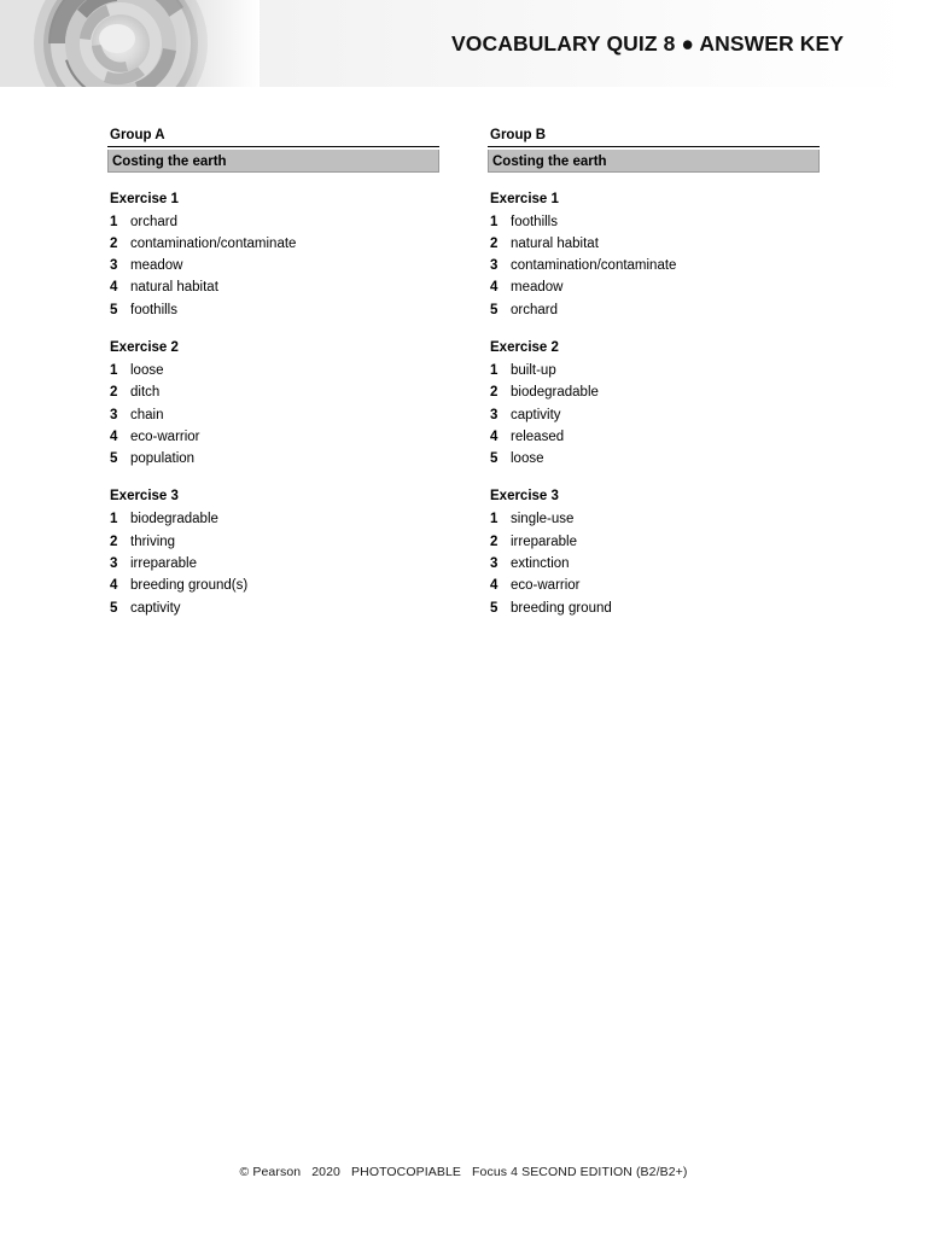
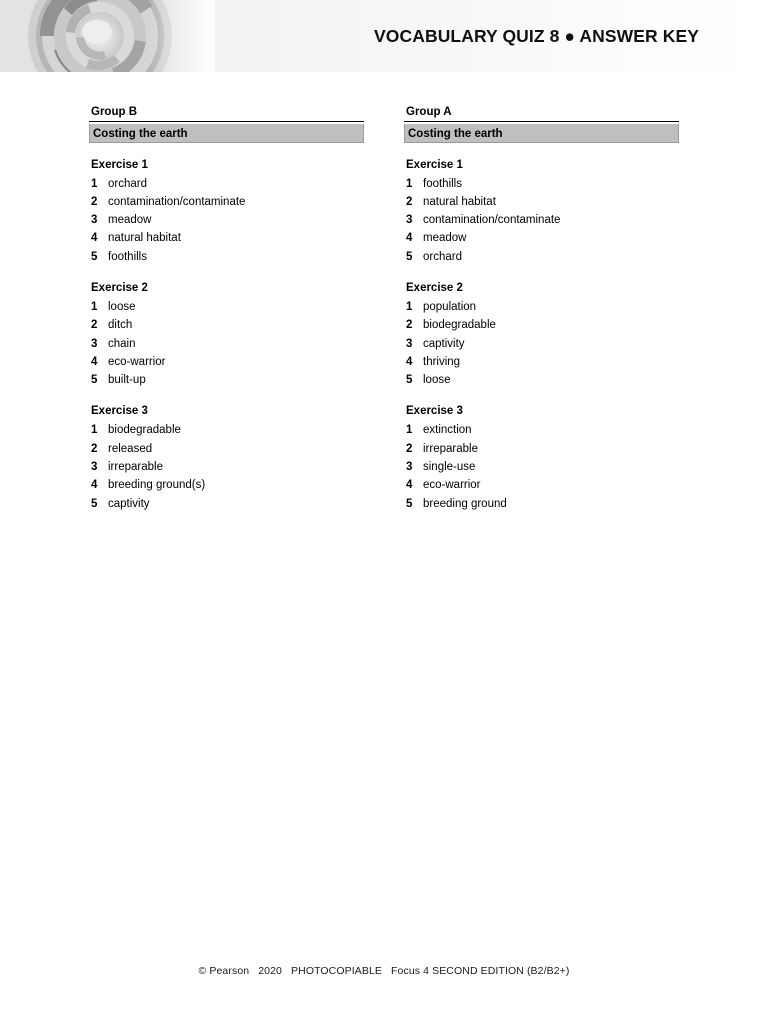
  VOCABULARY QUIZ 8 ● ANSWER KEY
- Group A
+ Group B
  Costing the earth
  Exercise 1
  1
  orchard
  2
  contamination/contaminate
  3
  meadow
  4
  natural habitat
  5
  foothills
  Exercise 2
  1
  loose
  2
  ditch
  3
  chain
  4
  eco-warrior
  5
- population
+ built-up
  Exercise 3
  1
  biodegradable
  2
- thriving
+ released
  3
  irreparable
  4
  breeding ground(s)
  5
  captivity
- Group B
+ Group A
  Costing the earth
  Exercise 1
  1
  foothills
  2
  natural habitat
  3
  contamination/contaminate
  4
  meadow
  5
  orchard
  Exercise 2
  1
- built-up
+ population
  2
  biodegradable
  3
  captivity
  4
- released
+ thriving
  5
  loose
  Exercise 3
  1
- single-use
+ extinction
  2
  irreparable
  3
- extinction
+ single-use
  4
  eco-warrior
  5
  breeding ground
  © Pearson 2020 PHOTOCOPIABLE Focus 4 SECOND EDITION (B2/B2+)
